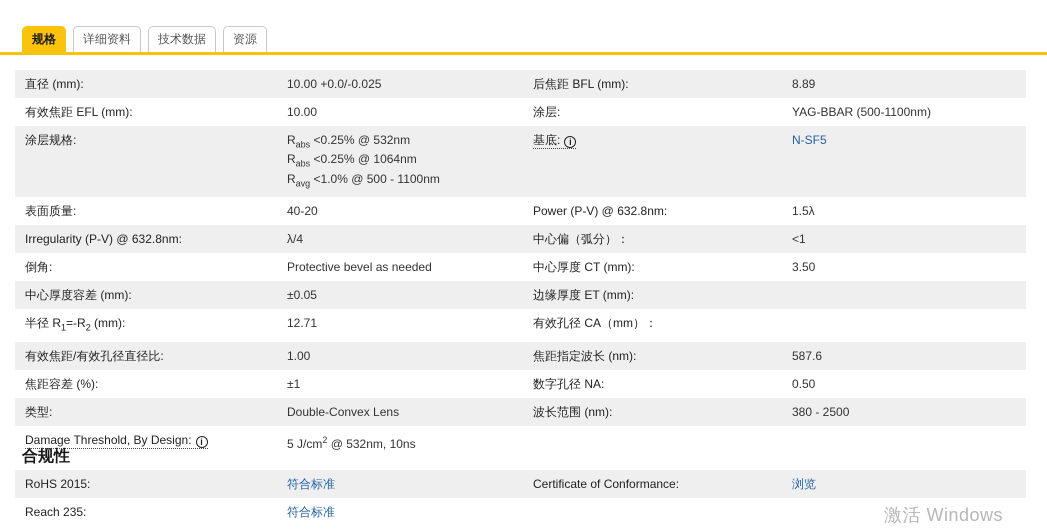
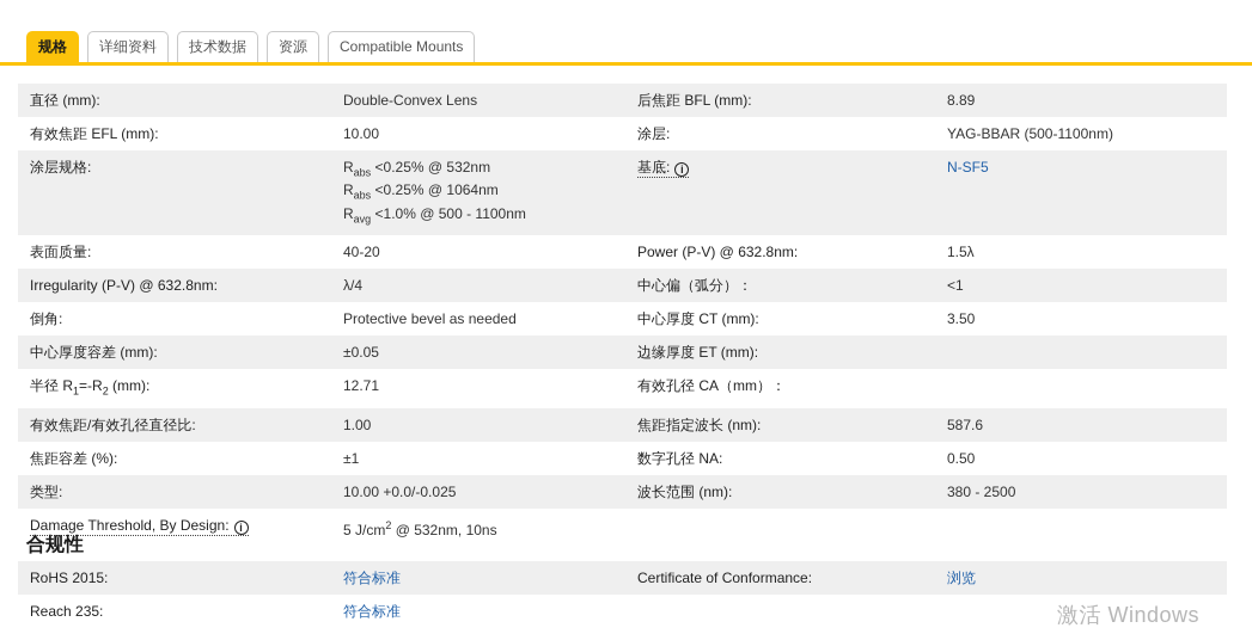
  规格
  详细资料
  技术数据
  资源
+ Compatible Mounts
  直径 (mm):
- 10.00 +0.0/-0.025
+ Double-Convex Lens
  后焦距 BFL (mm):
  8.89
  有效焦距 EFL (mm):
  10.00
  涂层:
  YAG-BBAR (500-1100nm)
  涂层规格:
  Rabs <0.25% @ 532nm
  Rabs <0.25% @ 1064nm
  Ravg <1.0% @ 500 - 1100nm
  基底: i
  N-SF5
  表面质量:
  40-20
  Power (P-V) @ 632.8nm:
  1.5λ
  Irregularity (P-V) @ 632.8nm:
  λ/4
  中心偏（弧分）：
  <1
  倒角:
  Protective bevel as needed
  中心厚度 CT (mm):
  3.50
  中心厚度容差 (mm):
  ±0.05
  边缘厚度 ET (mm):
  半径 R1=-R2 (mm):
  12.71
  有效孔径 CA（mm）：
  有效焦距/有效孔径直径比:
  1.00
  焦距指定波长 (nm):
  587.6
  焦距容差 (%):
  ±1
  数字孔径 NA:
  0.50
  类型:
- Double-Convex Lens
+ 10.00 +0.0/-0.025
  波长范围 (nm):
  380 - 2500
  Damage Threshold, By Design: i
  5 J/cm2 @ 532nm, 10ns
  合规性
  RoHS 2015:
  符合标准
  Certificate of Conformance:
  浏览
  Reach 235:
  符合标准
  激活 Windows
